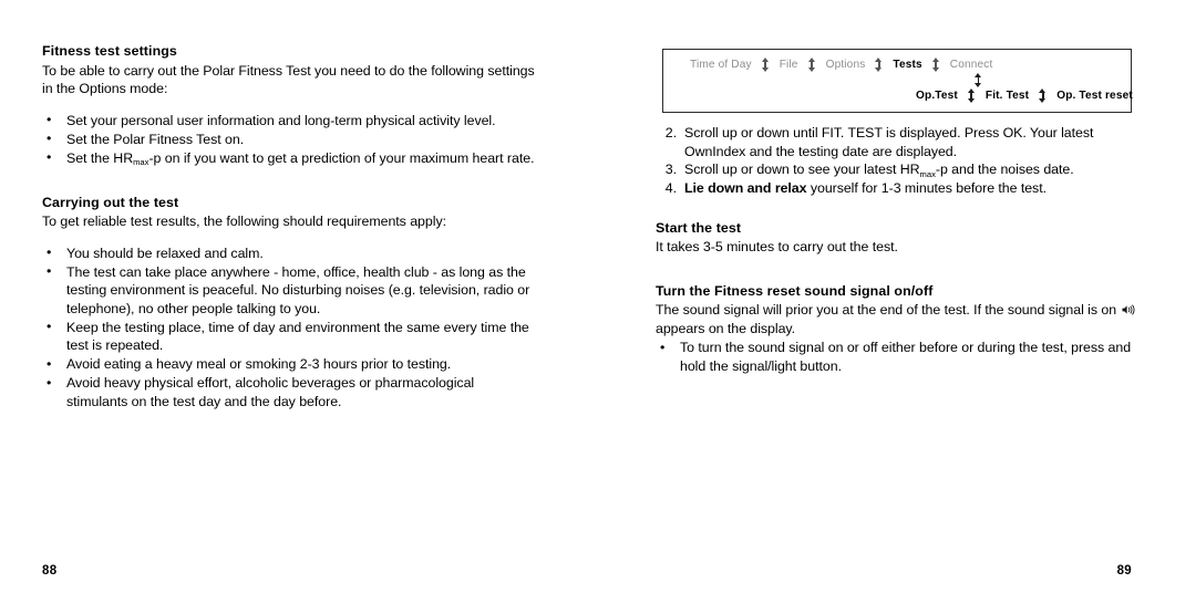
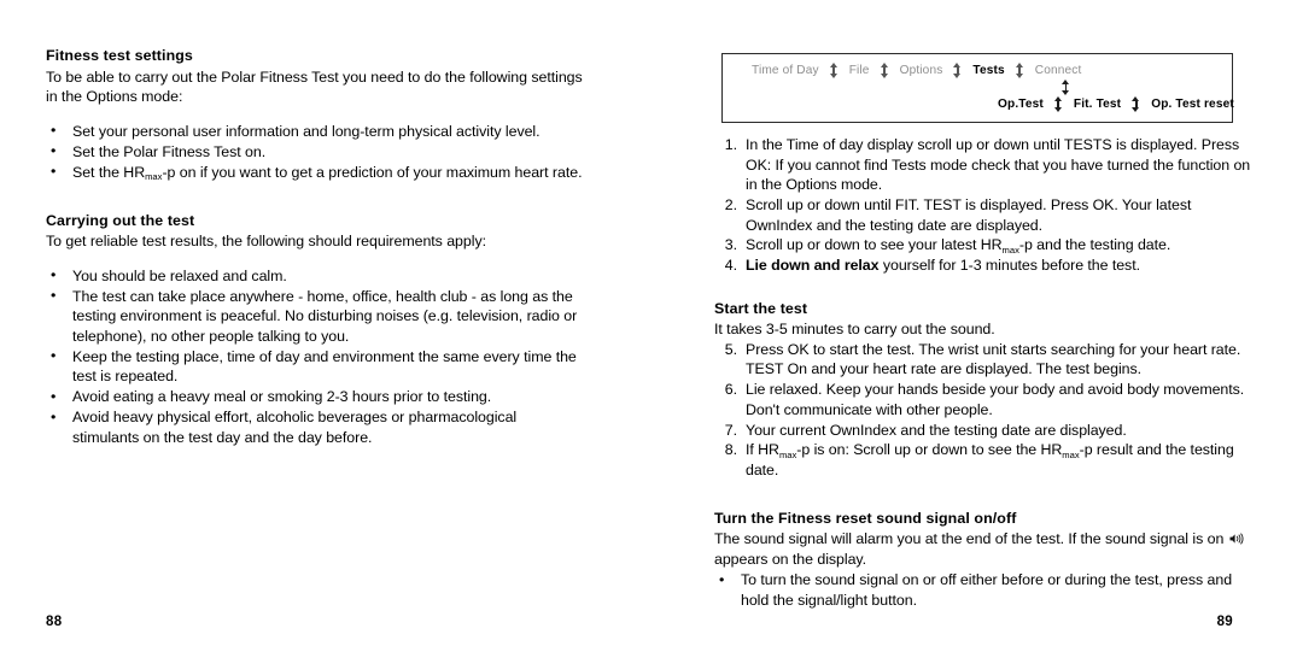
  Fitness test settings
  To be able to carry out the Polar Fitness Test you need to do the following settings in the Options mode:
  •
  Set your personal user information and long-term physical activity level.
  •
  Set the Polar Fitness Test on.
  •
  Set the HRmax-p on if you want to get a prediction of your maximum heart rate.
  Carrying out the test
  To get reliable test results, the following should requirements apply:
  •
  You should be relaxed and calm.
  •
  The test can take place anywhere - home, office, health club - as long as the testing environment is peaceful. No disturbing noises (e.g. television, radio or telephone), no other people talking to you.
  •
  Keep the testing place, time of day and environment the same every time the test is repeated.
  •
  Avoid eating a heavy meal or smoking 2-3 hours prior to testing.
  •
  Avoid heavy physical effort, alcoholic beverages or pharmacological stimulants on the test day and the day before.
  88
  Time of Day
  File
  Options
  Tests
  Connect
  Op.Test
  Fit. Test
  Op. Test reset
+ 1.
+ In the Time of day display scroll up or down until TESTS is displayed. Press OK: If you cannot find Tests mode check that you have turned the function on in the Options mode.
  2.
  Scroll up or down until FIT. TEST is displayed. Press OK. Your latest OwnIndex and the testing date are displayed.
  3.
- Scroll up or down to see your latest HRmax-p and the noises date.
+ Scroll up or down to see your latest HRmax-p and the testing date.
  4.
  Lie down and relax yourself for 1-3 minutes before the test.
  Start the test
- It takes 3-5 minutes to carry out the test.
+ It takes 3-5 minutes to carry out the sound.
+ 5.
+ Press OK to start the test. The wrist unit starts searching for your heart rate. TEST On and your heart rate are displayed. The test begins.
+ 6.
+ Lie relaxed. Keep your hands beside your body and avoid body movements. Don't communicate with other people.
+ 7.
+ Your current OwnIndex and the testing date are displayed.
+ 8.
+ If HRmax-p is on: Scroll up or down to see the HRmax-p result and the testing date.
  Turn the Fitness reset sound signal on/off
- The sound signal will prior you at the end of the test. If the sound signal is on appears on the display.
+ The sound signal will alarm you at the end of the test. If the sound signal is on appears on the display.
  •
  To turn the sound signal on or off either before or during the test, press and hold the signal/light button.
  89
